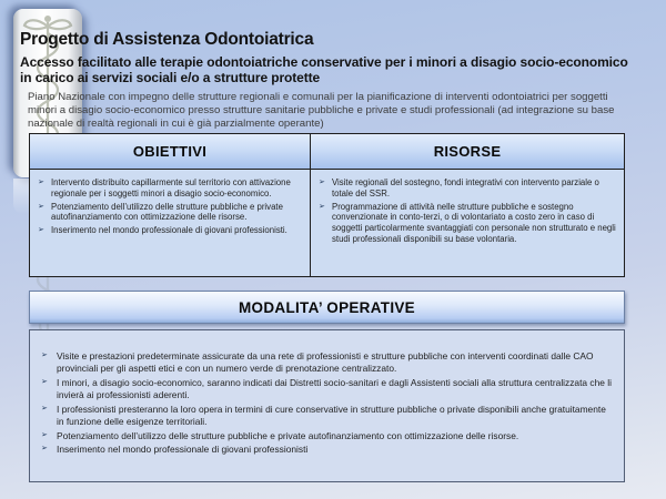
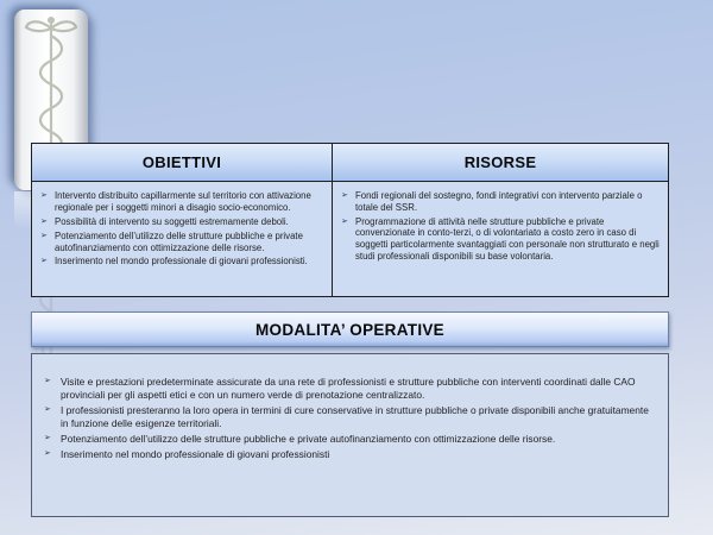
- Progetto di Assistenza Odontoiatrica
- Accesso facilitato alle terapie odontoiatriche conservative per i minori a disagio socio-economico in carico ai servizi sociali e/o a strutture protette
- Piano Nazionale con impegno delle strutture regionali e comunali per la pianificazione di interventi odontoiatrici per soggetti minori a disagio socio-economico presso strutture sanitarie pubbliche e private e studi professionali (ad integrazione su base nazionale di realtà regionali in cui è già parzialmente operante)
  OBIETTIVI
  RISORSE
  Intervento distribuito capillarmente sul territorio con attivazione regionale per i soggetti minori a disagio socio-economico.
+ Possibilità di intervento su soggetti estremamente deboli.
  Potenziamento dell’utilizzo delle strutture pubbliche e private autofinanziamento con ottimizzazione delle risorse.
  Inserimento nel mondo professionale di giovani professionisti.
- Visite regionali del sostegno, fondi integrativi con intervento parziale o totale del SSR.
+ Fondi regionali del sostegno, fondi integrativi con intervento parziale o totale del SSR.
- Programmazione di attività nelle strutture pubbliche e sostegno convenzionate in conto-terzi, o di volontariato a costo zero in caso di soggetti particolarmente svantaggiati con personale non strutturato e negli studi professionali disponibili su base volontaria.
+ Programmazione di attività nelle strutture pubbliche e private convenzionate in conto-terzi, o di volontariato a costo zero in caso di soggetti particolarmente svantaggiati con personale non strutturato e negli studi professionali disponibili su base volontaria.
  MODALITA’ OPERATIVE
  Visite e prestazioni predeterminate assicurate da una rete di professionisti e strutture pubbliche con interventi coordinati dalle CAO provinciali per gli aspetti etici e con un numero verde di prenotazione centralizzato.
- I minori, a disagio socio-economico, saranno indicati dai Distretti socio-sanitari e dagli Assistenti sociali alla struttura centralizzata che li invierà ai professionisti aderenti.
  I professionisti presteranno la loro opera in termini di cure conservative in strutture pubbliche o private disponibili anche gratuitamente in funzione delle esigenze territoriali.
  Potenziamento dell’utilizzo delle strutture pubbliche e private autofinanziamento con ottimizzazione delle risorse.
  Inserimento nel mondo professionale di giovani professionisti
